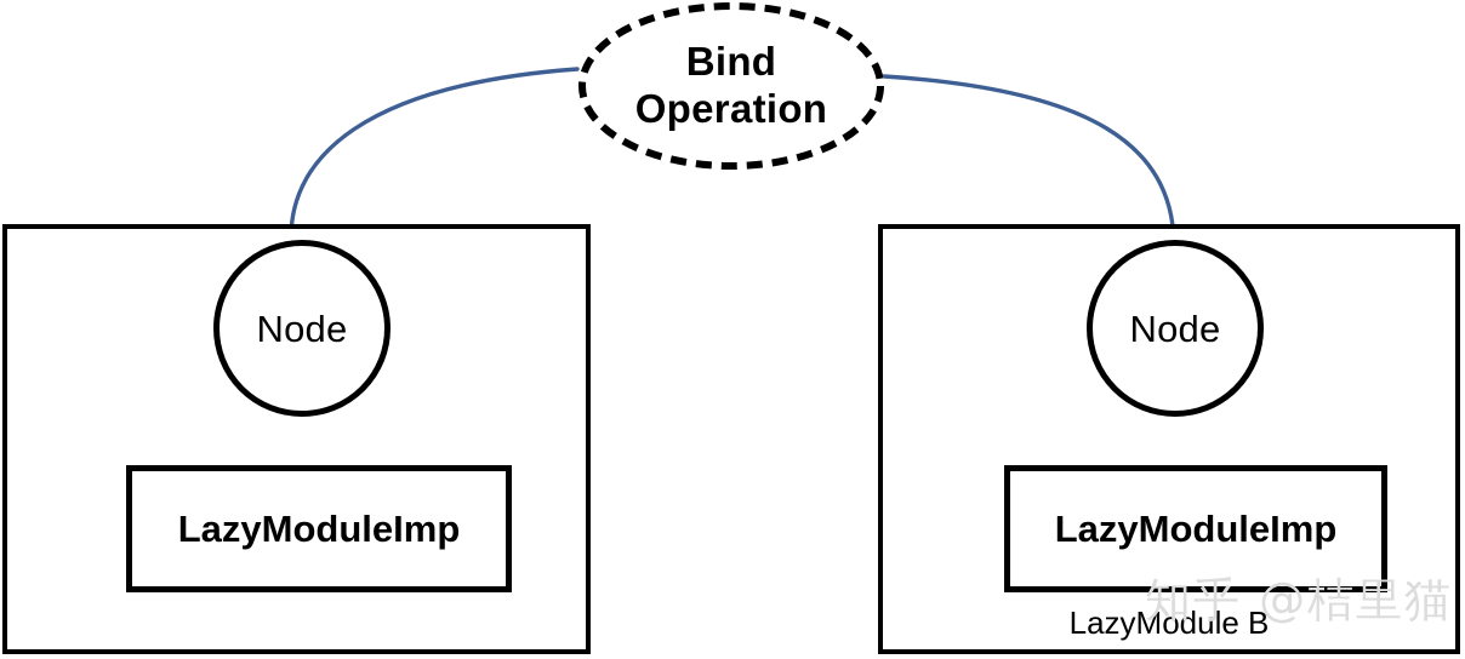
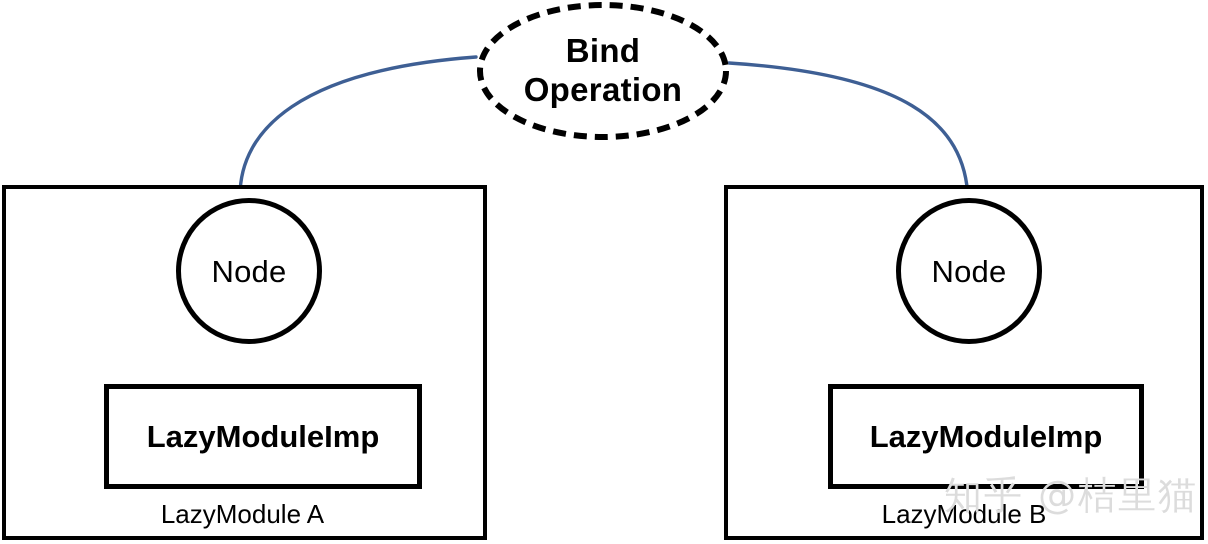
  Node
  LazyModuleImp
+ LazyModule A
  Node
  LazyModuleImp
  LazyModule B
  Bind
  Operation
  知乎 @桔里猫
